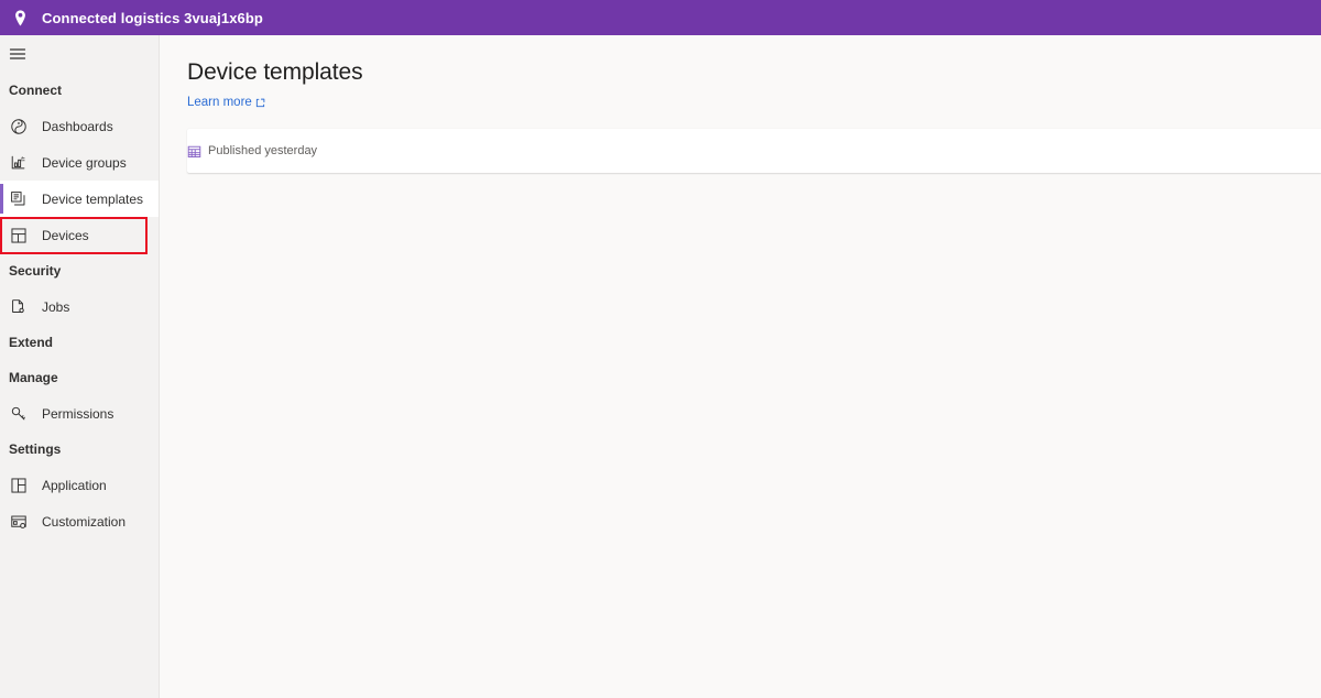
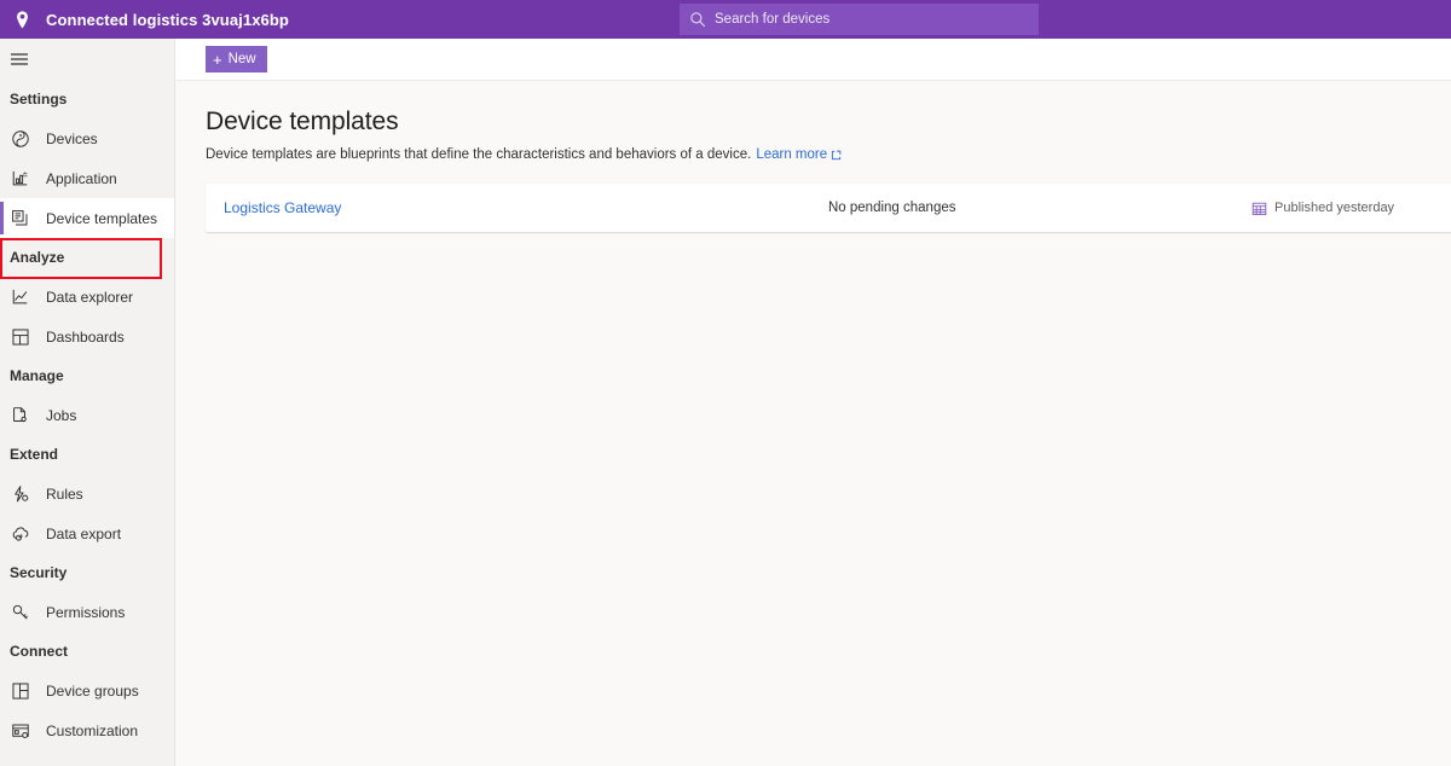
  Connected logistics 3vuaj1x6bp
+ Search for devices
- Connect
+ Settings
- Dashboards
+ Devices
- Device groups
+ Application
  Device templates
+ Analyze
+ Data explorer
- Devices
+ Dashboards
- Security
+ Manage
  Jobs
  Extend
+ Rules
+ Data export
- Manage
+ Security
  Permissions
- Settings
+ Connect
- Application
+ Device groups
  Customization
+ +
+ New
  Device templates
+ Device templates are blueprints that define the characteristics and behaviors of a device.
  Learn more
+ Logistics Gateway
+ No pending changes
  Published yesterday
